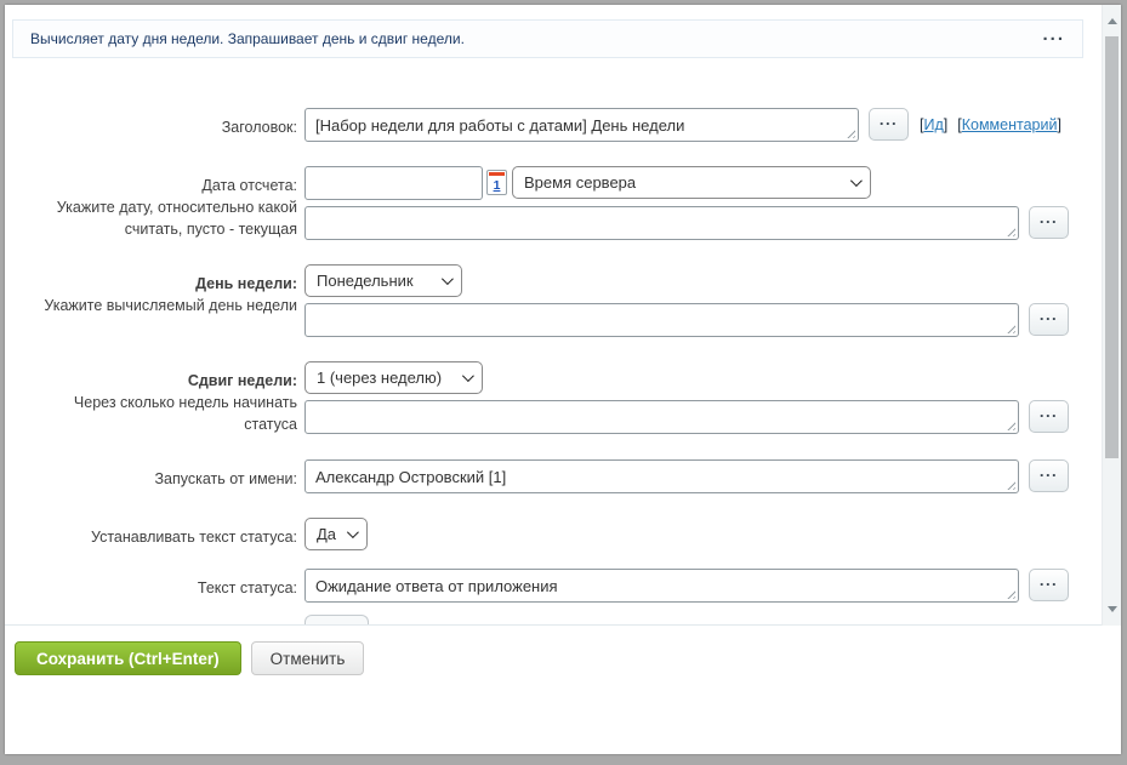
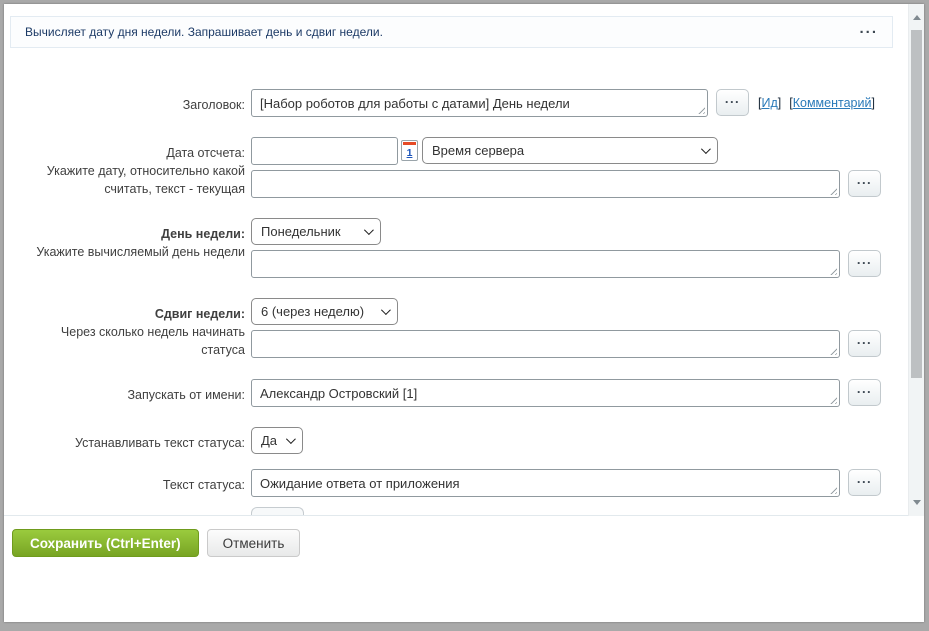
  Вычисляет дату дня недели. Запрашивает день и сдвиг недели.
  ...
  Заголовок:
- [Набор недели для работы с датами] День недели
+ [Набор роботов для работы с датами] День недели
  ...
  [Ид] [Комментарий]
  Дата отсчета:
- Укажите дату, относительно какой считать, пусто - текущая
+ Укажите дату, относительно какой считать, текст - текущая
  1
  Время сервера
  ...
  День недели:
  Укажите вычисляемый день недели
  Понедельник
  ...
  Сдвиг недели:
  Через сколько недель начинать статуса
- 1 (через неделю)
+ 6 (через неделю)
  ...
  Запускать от имени:
  Александр Островский [1]
  ...
  Устанавливать текст статуса:
  Да
  Текст статуса:
  Ожидание ответа от приложения
  ...
  Сохранить (Ctrl+Enter)
  Отменить
